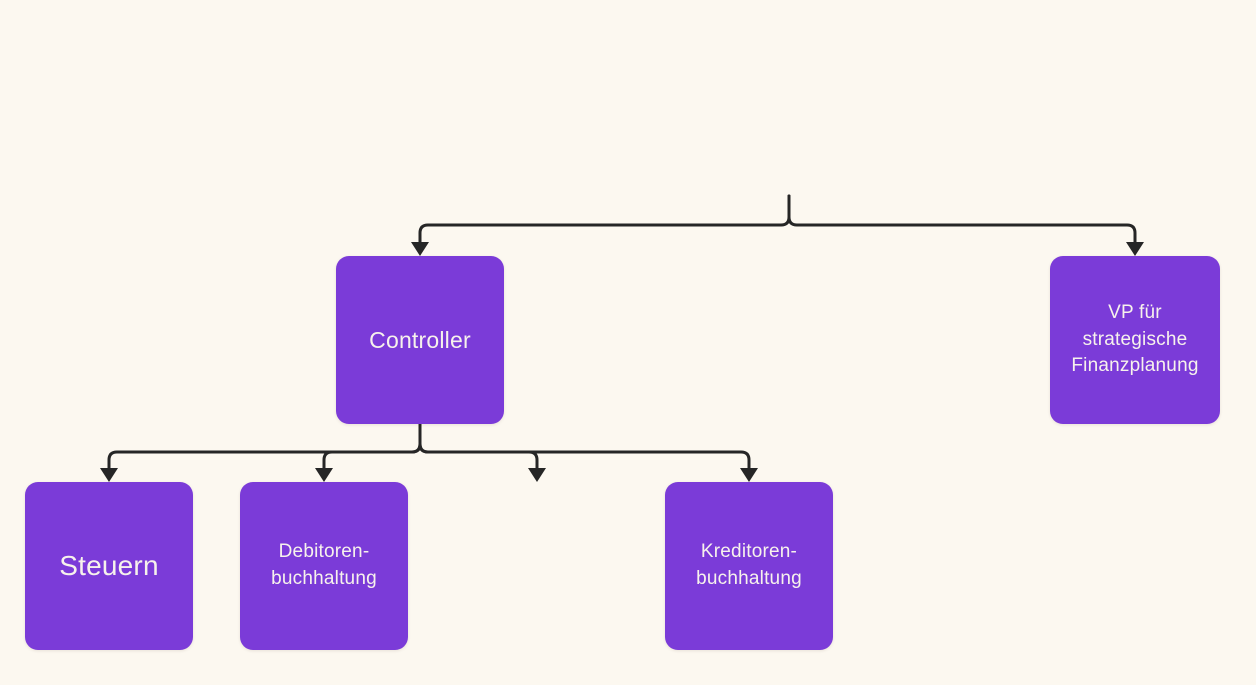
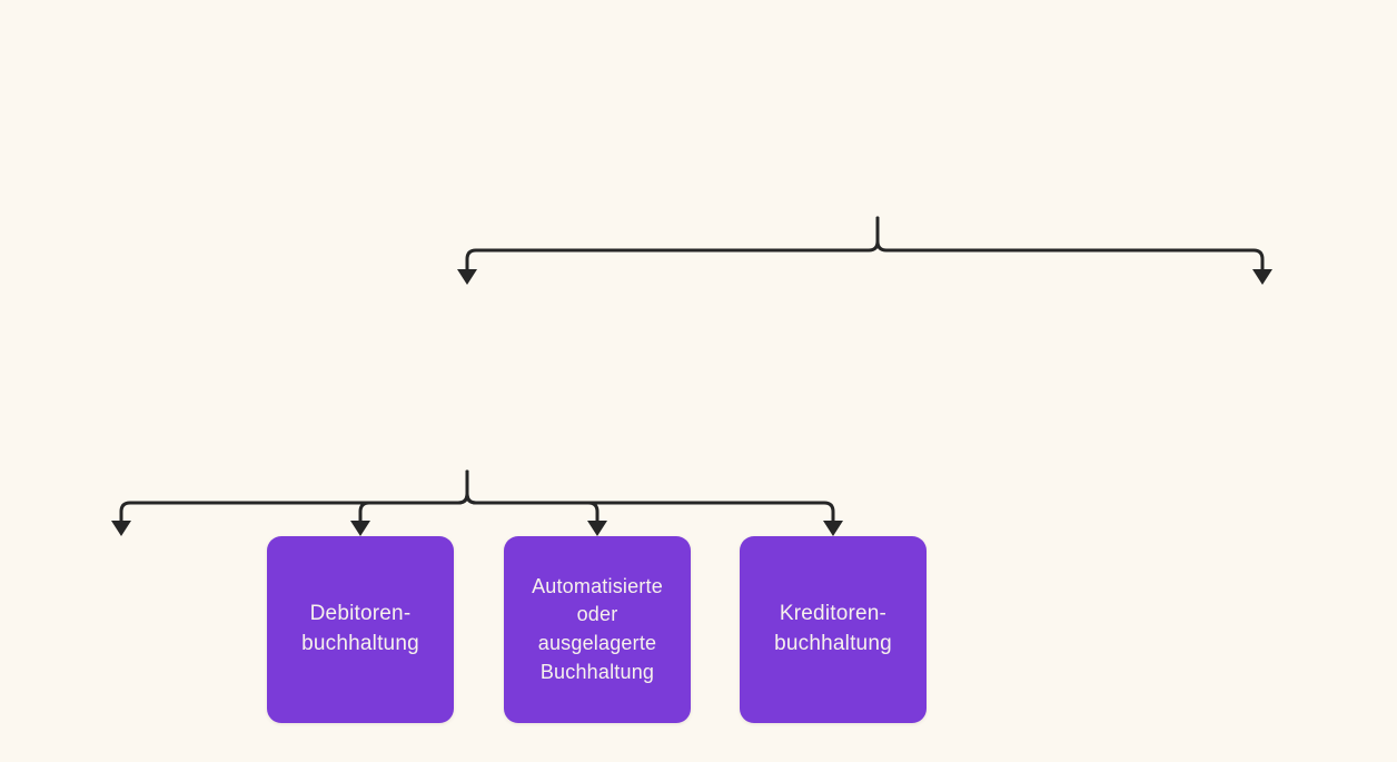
- Controller
- VP für
- strategische
- Finanzplanung
- Steuern
  Debitoren-
  buchhaltung
+ Automatisierte
+ oder
+ ausgelagerte
+ Buchhaltung
  Kreditoren-
  buchhaltung
